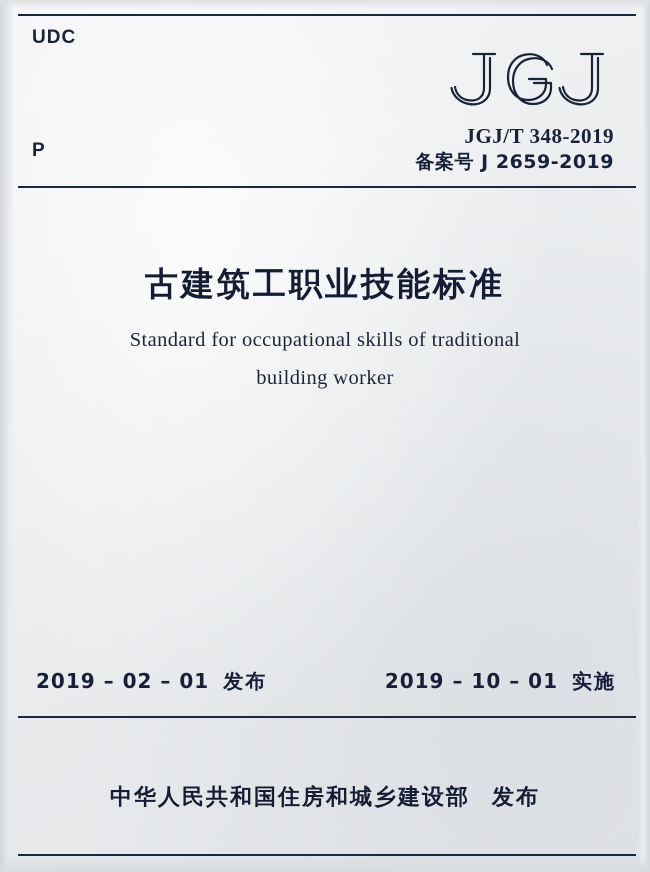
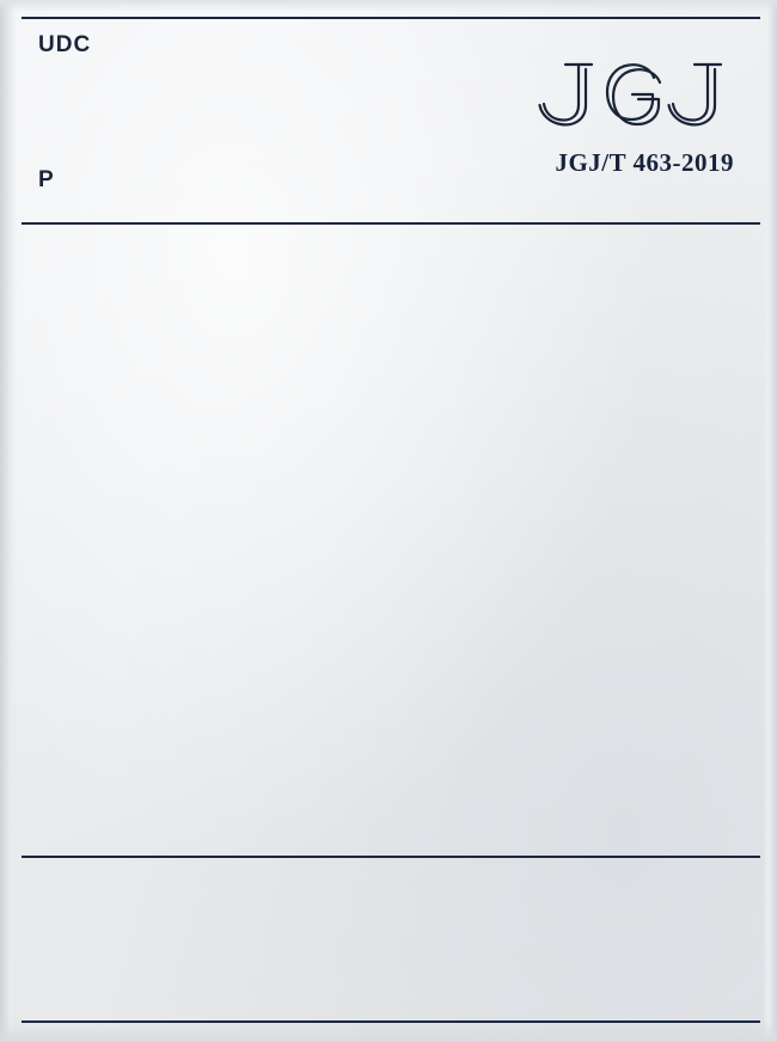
  UDC
  P
- JGJ/T 348-2019
+ JGJ/T 463-2019
- 备案号 J 2659-2019
- 古建筑工职业技能标准
- Standard for occupational skills of traditional
- building worker
- 2019 – 02 – 01 发布
- 2019 – 10 – 01 实施
- 中华人民共和国住房和城乡建设部 发布
